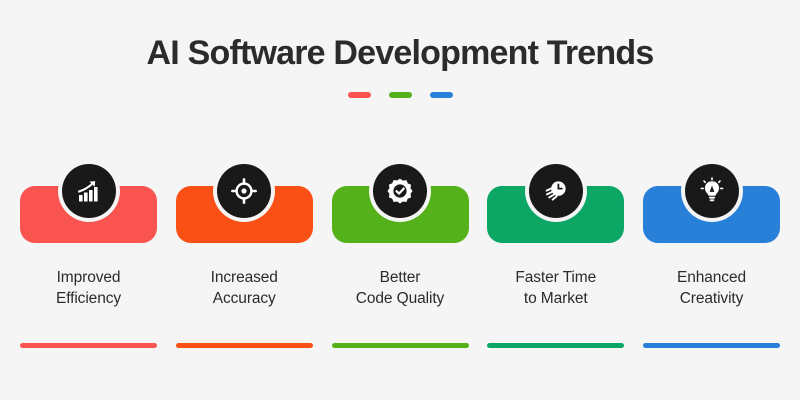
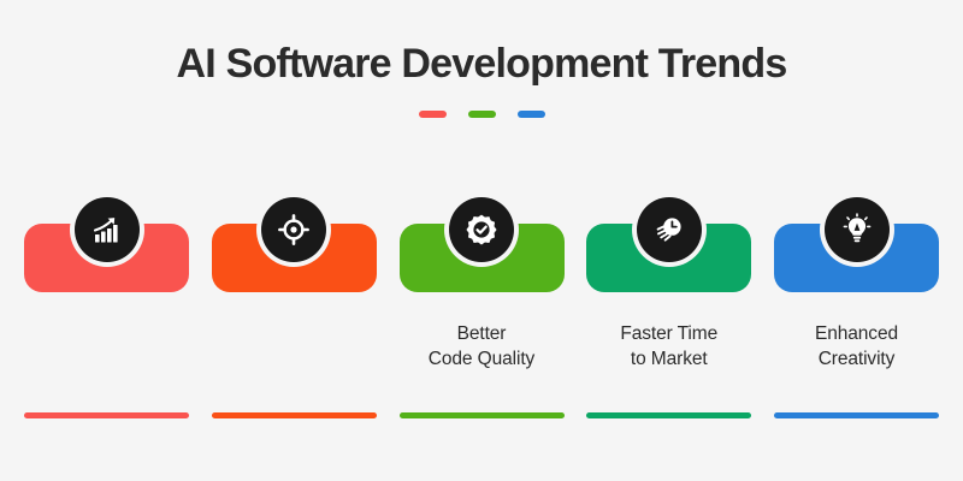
  AI Software Development Trends
- Improved
- Efficiency
- Increased
- Accuracy
  Better
  Code Quality
  Faster Time
  to Market
  Enhanced
  Creativity
